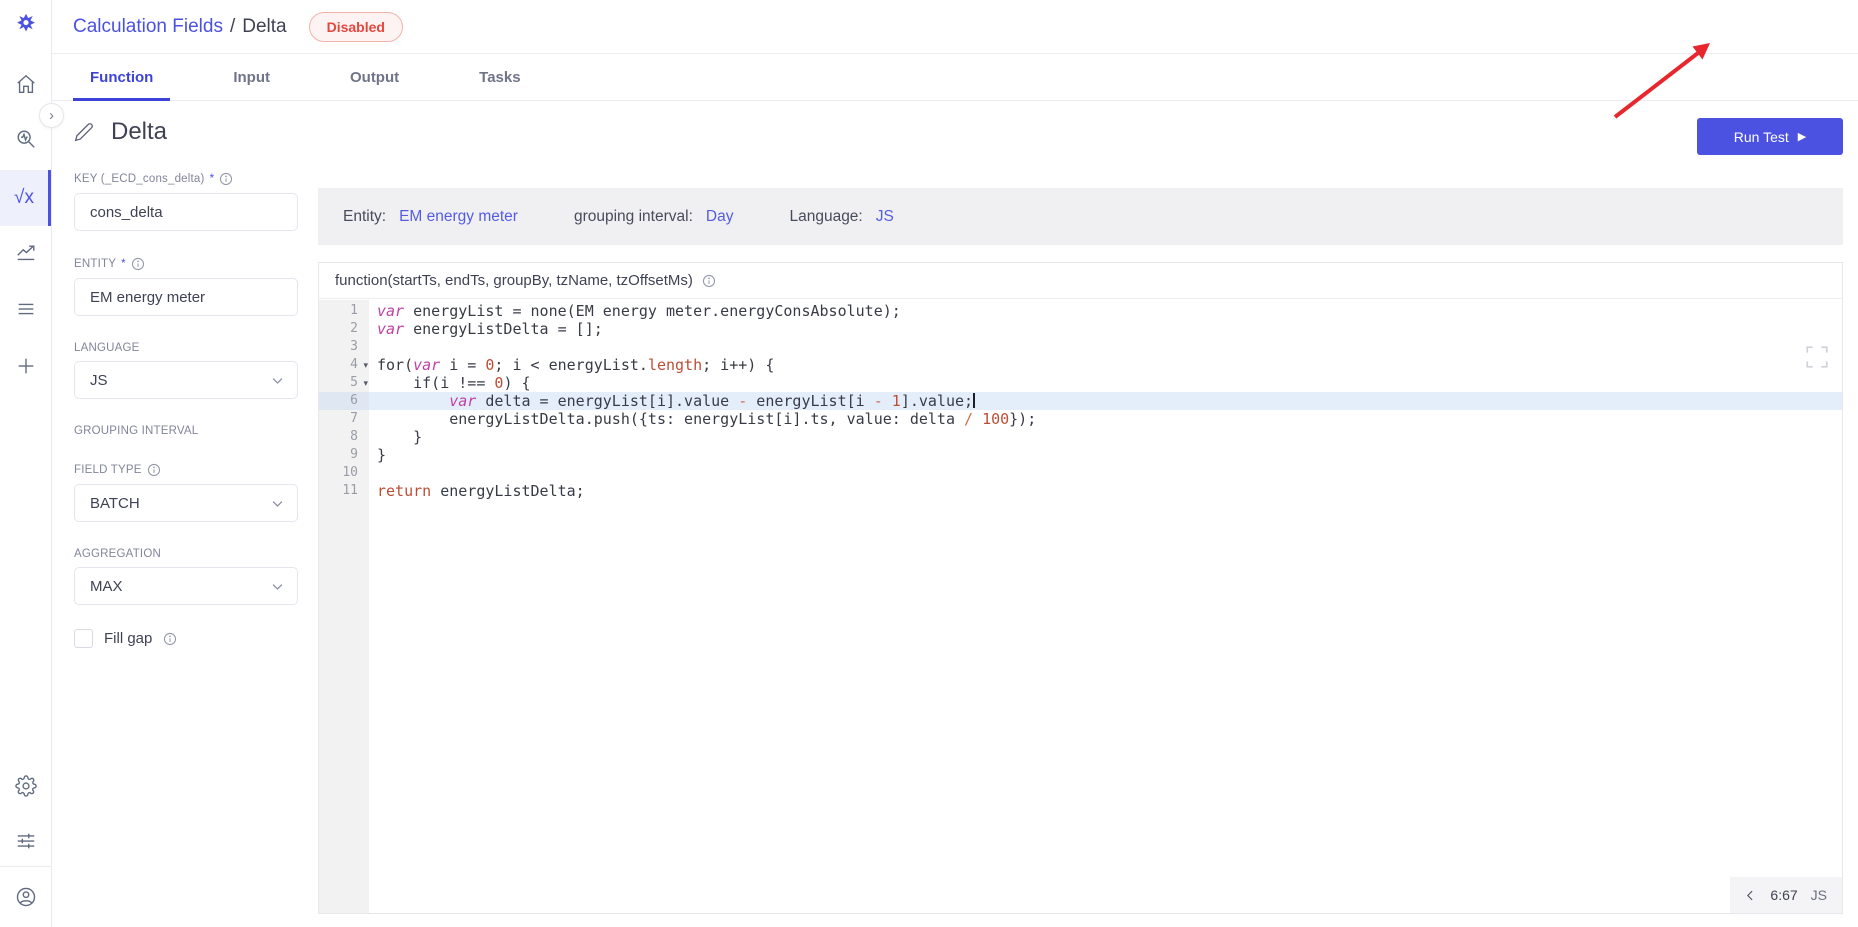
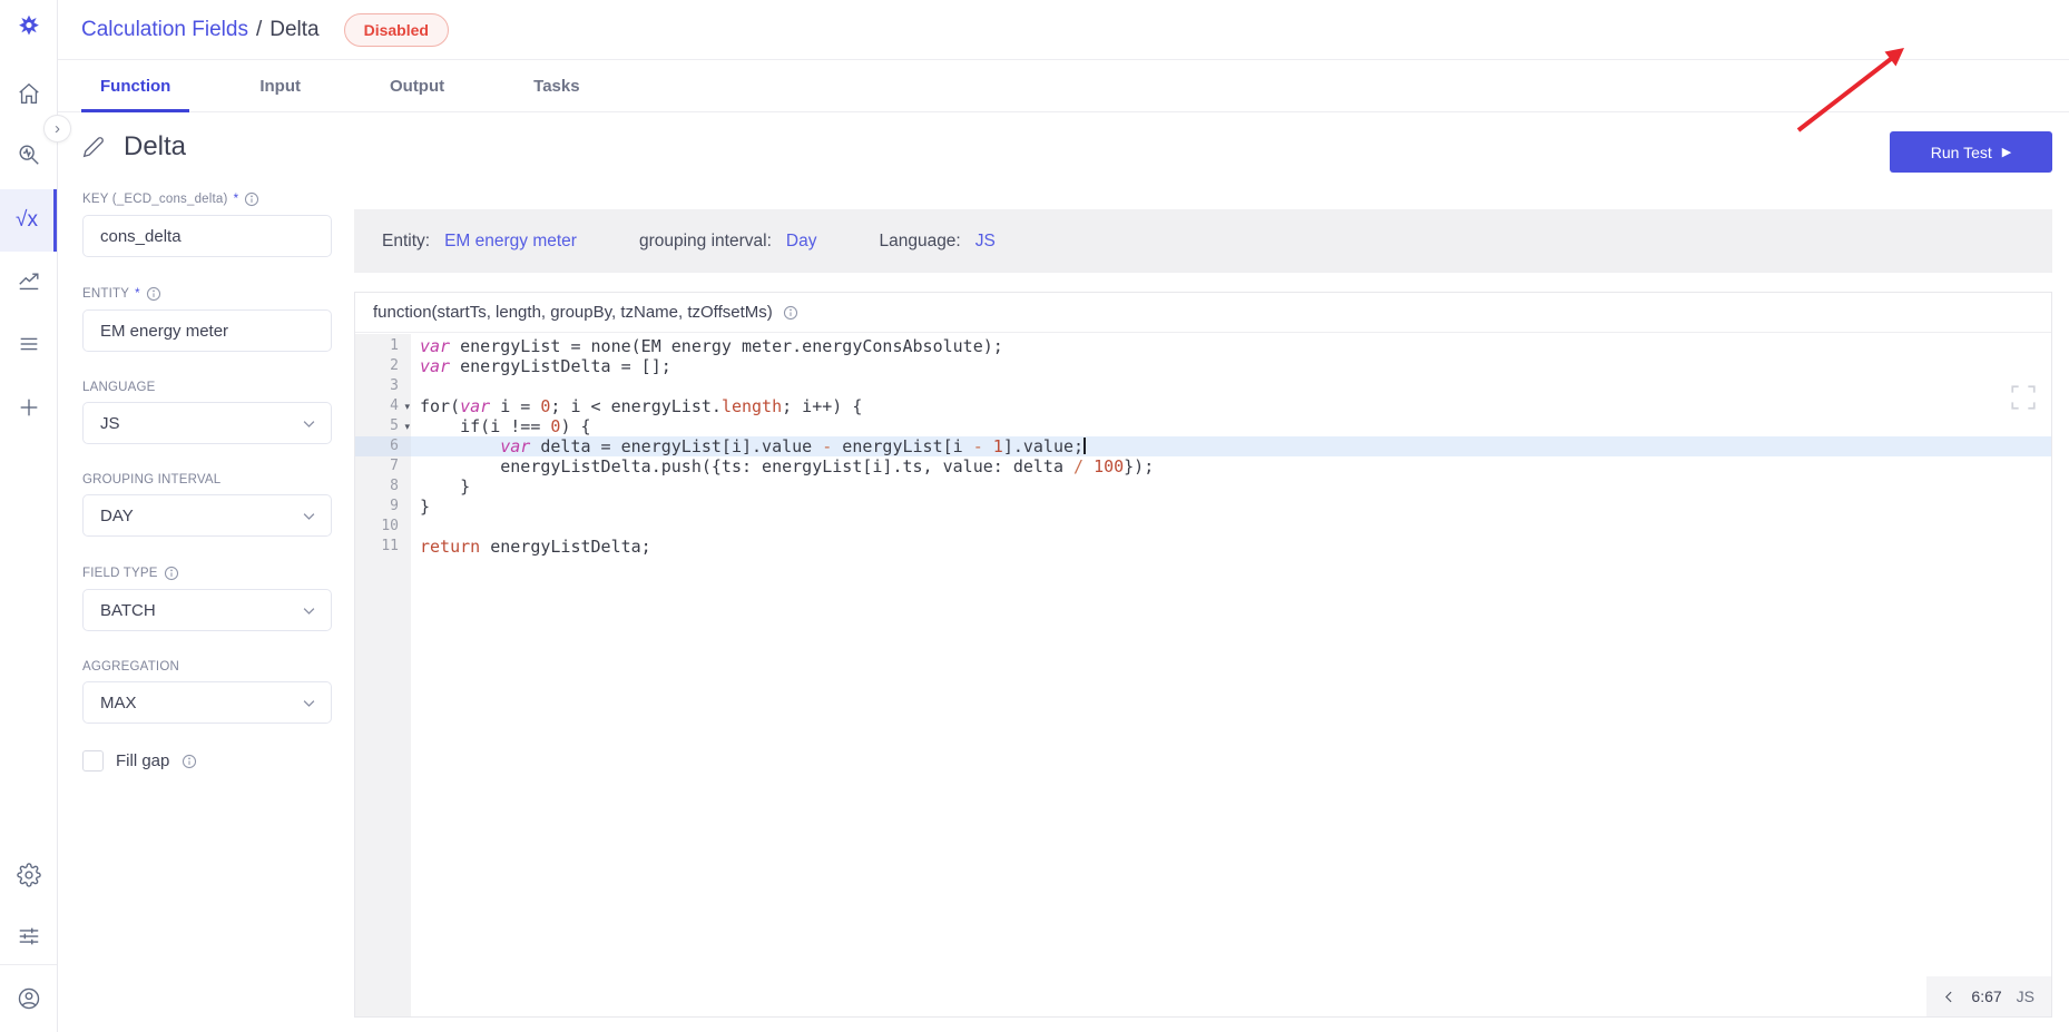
  √x
  ›
  Calculation Fields
  /
  Delta
  Disabled
  Function
  Input
  Output
  Tasks
  Delta
  KEY (_ECD_cons_delta)
  *
  cons_delta
  ENTITY
  *
  EM energy meter
  LANGUAGE
  JS
  GROUPING INTERVAL
+ DAY
  FIELD TYPE
  BATCH
  AGGREGATION
  MAX
  Fill gap
  Run Test
  ▶
  Entity:
  EM energy meter
  grouping interval:
  Day
  Language:
  JS
- function(startTs, endTs, groupBy, tzName, tzOffsetMs)
+ function(startTs, length, groupBy, tzName, tzOffsetMs)
  1
  var energyList = none(EM energy meter.energyConsAbsolute);
  2
  var energyListDelta = [];
  3
  4
  ▾
  for(var i = 0; i < energyList.length; i++) {
  5
  ▾
  if(i !== 0) {
  6
  var delta = energyList[i].value - energyList[i - 1].value;
  7
  energyListDelta.push({ts: energyList[i].ts, value: delta / 100});
  8
  }
  9
  }
  10
  11
  return energyListDelta;
  6:67
  JS
